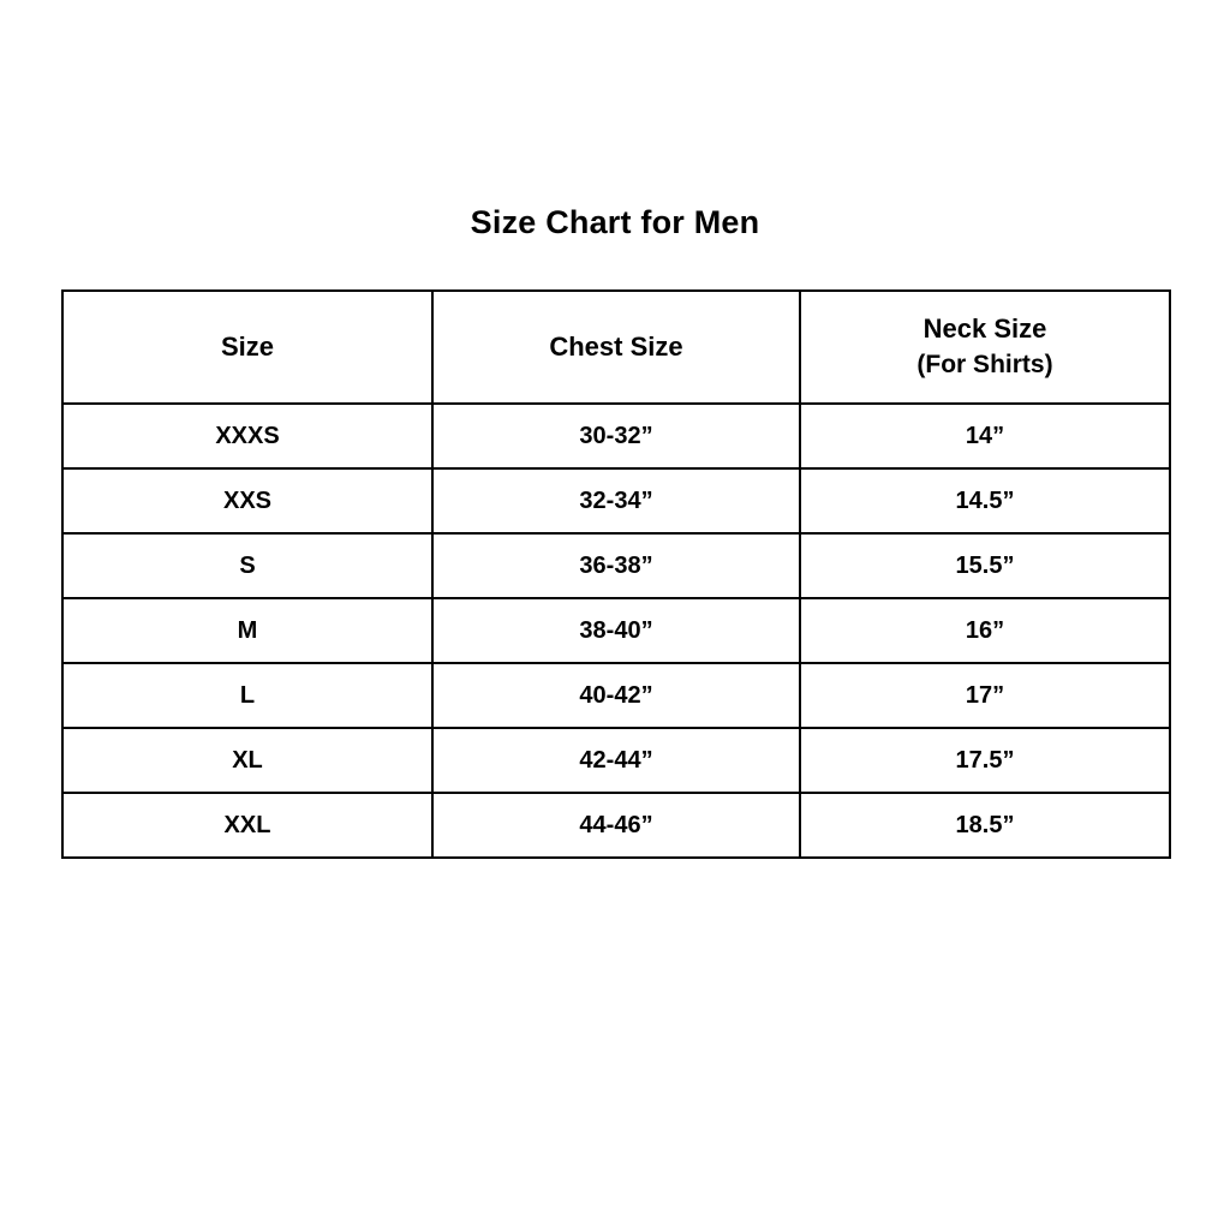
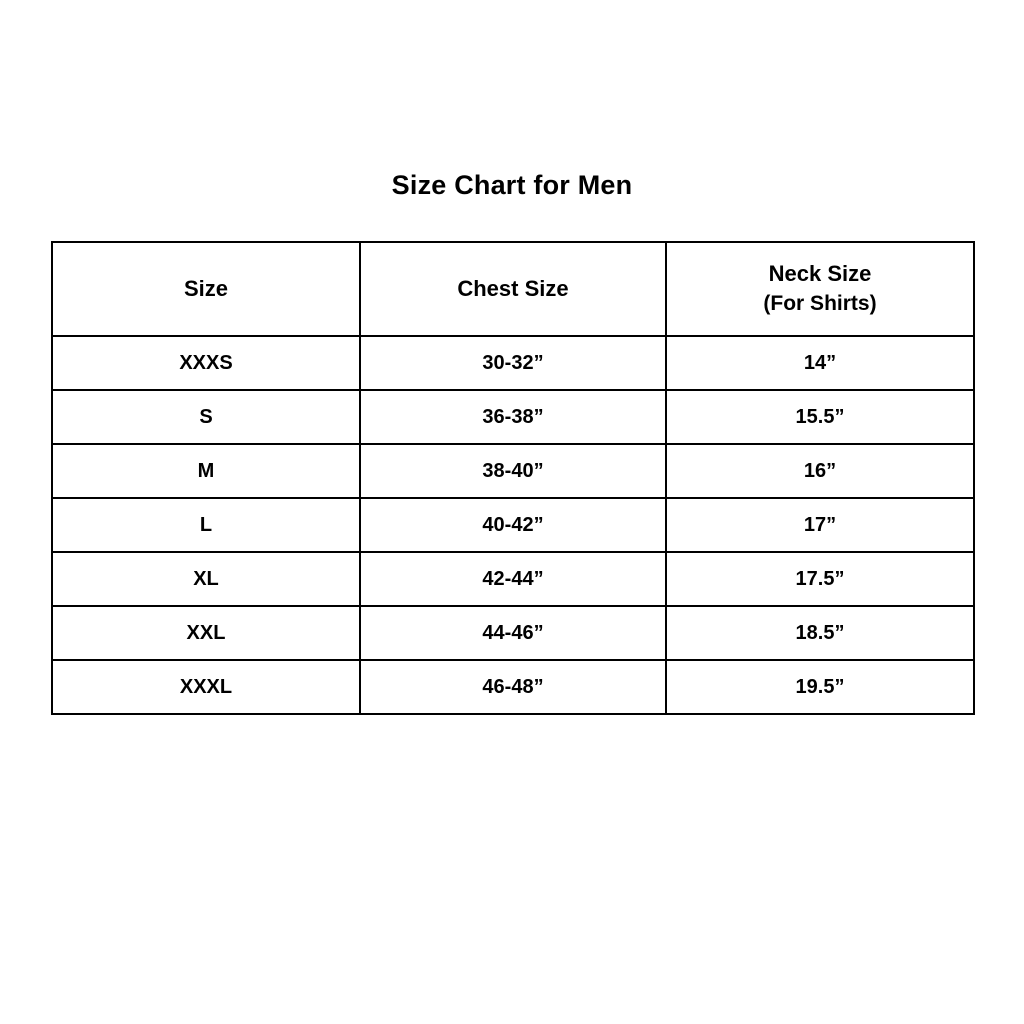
  Size Chart for Men
  Size	Chest Size	Neck Size (For Shirts)
  XXXS	30-32”	14”
- XXS	32-34”	14.5”
  S	36-38”	15.5”
  M	38-40”	16”
  L	40-42”	17”
  XL	42-44”	17.5”
  XXL	44-46”	18.5”
+ XXXL	46-48”	19.5”
